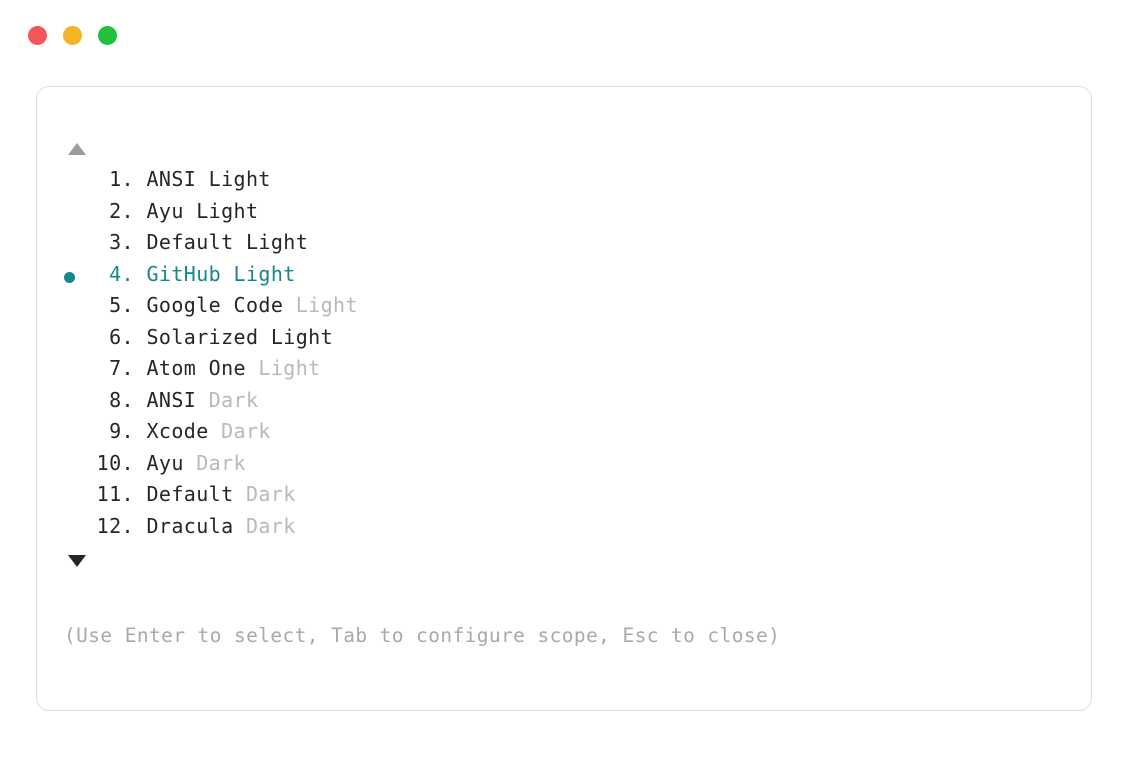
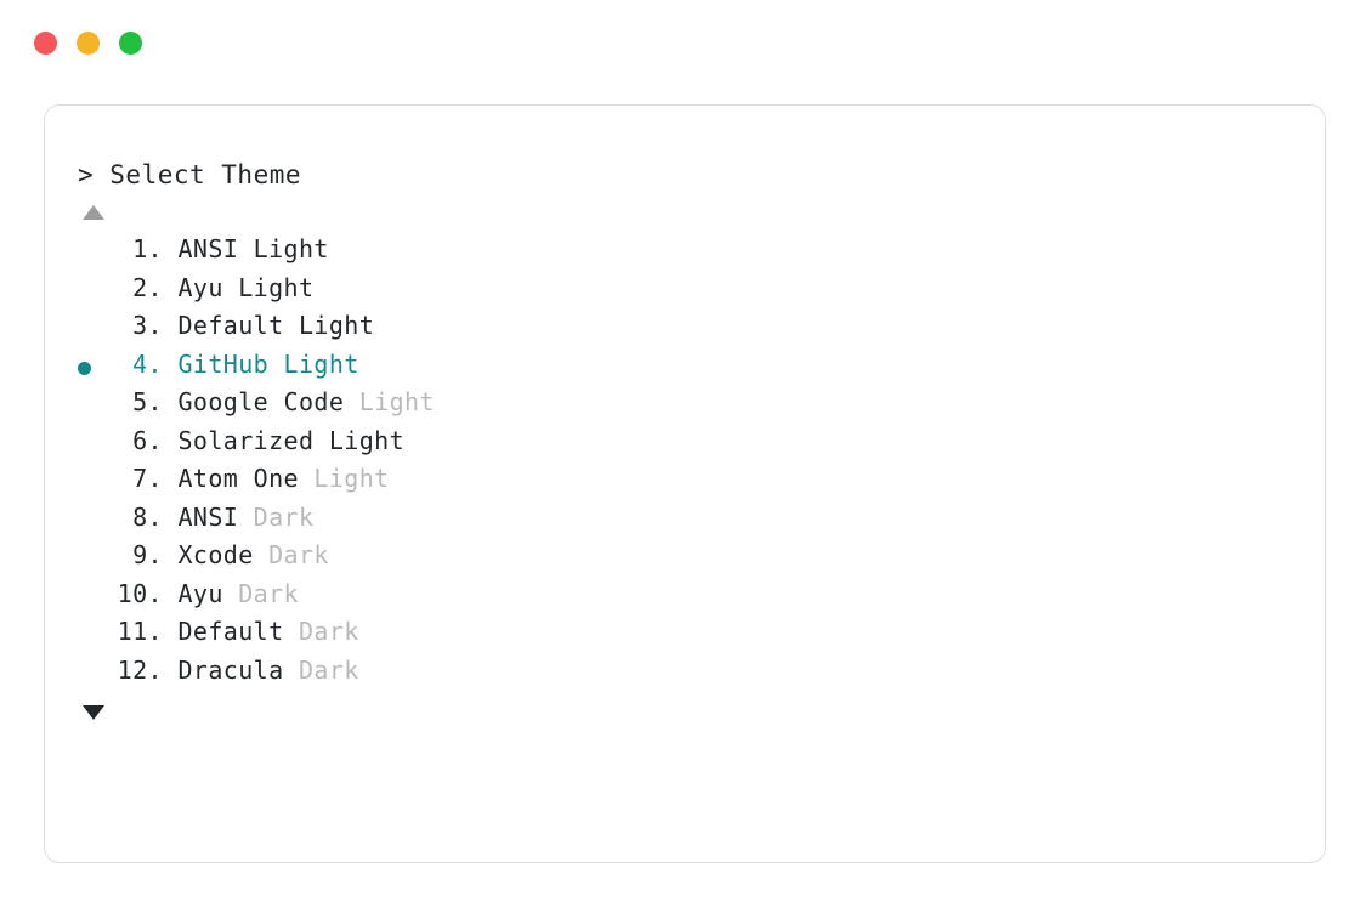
+ > Select Theme
  1.
  ANSI
  Light
  2.
  Ayu
  Light
  3.
  Default
  Light
  4.
  GitHub
  Light
  5.
  Google Code
  Light
  6.
  Solarized
  Light
  7.
  Atom One
  Light
  8.
  ANSI
  Dark
  9.
  Xcode
  Dark
  10.
  Ayu
  Dark
  11.
  Default
  Dark
  12.
  Dracula
  Dark
- (Use Enter to select, Tab to configure scope, Esc to close)
